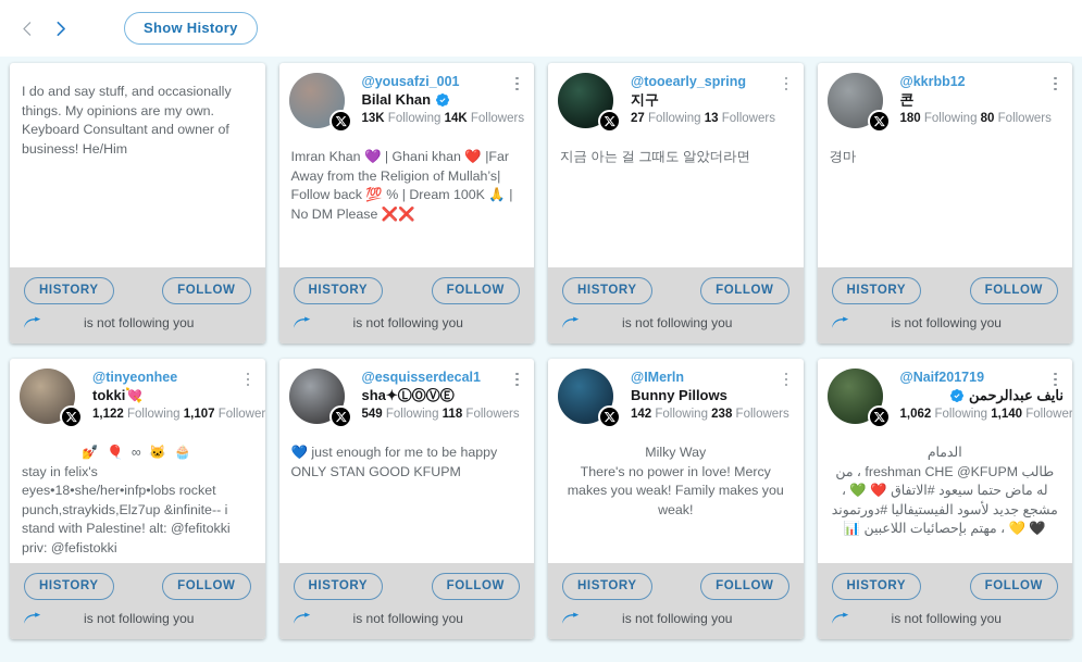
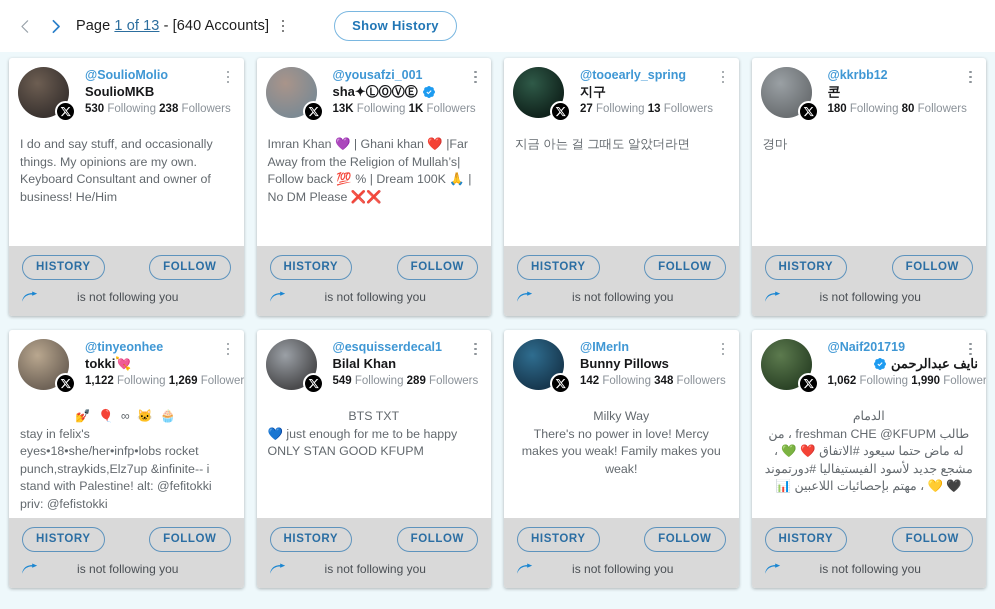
+ Page 1 of 13 - [640 Accounts]
  Show History
+ @SoulioMolio
+ SoulioMKB
+ 530 Following 238 Followers
  I do and say stuff, and occasionally things. My opinions are my own. Keyboard Consultant and owner of business! He/Him
  HISTORY
  FOLLOW
  is not following you
  @yousafzi_001
- Bilal Khan
+ sha✦ⓁⓄⓋⒺ
- 13K Following 14K Followers
+ 13K Following 1K Followers
  Imran Khan 💜 | Ghani khan ❤️ |Far Away from the Religion of Mullah’s| Follow back 💯 % | Dream 100K 🙏 | No DM Please ❌❌
  HISTORY
  FOLLOW
  is not following you
  @tooearly_spring
  지구
  27 Following 13 Followers
  지금 아는 걸 그때도 알았더라면
  HISTORY
  FOLLOW
  is not following you
  @kkrbb12
  콘
  180 Following 80 Followers
  경마
  HISTORY
  FOLLOW
  is not following you
  @tinyeonhee
  tokki💘
- 1,122 Following 1,107 Follower
+ 1,122 Following 1,269 Follower
  💅 🎈 ∞ 🐱 🧁
  stay in felix's eyes•18•she/her•infp•lobs rocket punch,straykids,Elz7up &infinite-- i stand with Palestine! alt: @fefitokki priv: @fefistokki
  HISTORY
  FOLLOW
  is not following you
  @esquisserdecal1
- sha✦ⓁⓄⓋⒺ
+ Bilal Khan
- 549 Following 118 Followers
+ 549 Following 289 Followers
+ BTS TXT
  💙 just enough for me to be happy ONLY STAN GOOD KFUPM
  HISTORY
  FOLLOW
  is not following you
  @IMerln
  Bunny Pillows
- 142 Following 238 Followers
+ 142 Following 348 Followers
  Milky Way
  There's no power in love! Mercy makes you weak! Family makes you weak!
  HISTORY
  FOLLOW
  is not following you
  @Naif201719
  نايف عبدالرحمن
- 1,062 Following 1,140 Follower
+ 1,062 Following 1,990 Follower
  الدمام
  طالب freshman CHE @KFUPM ، من له ماض حتما سيعود #الاتفاق ❤️ 💚 ، مشجع جديد لأسود الفيستيفاليا #دورتموند 🖤 💛 ، مهتم بإحصائيات اللاعبين 📊
  HISTORY
  FOLLOW
  is not following you
